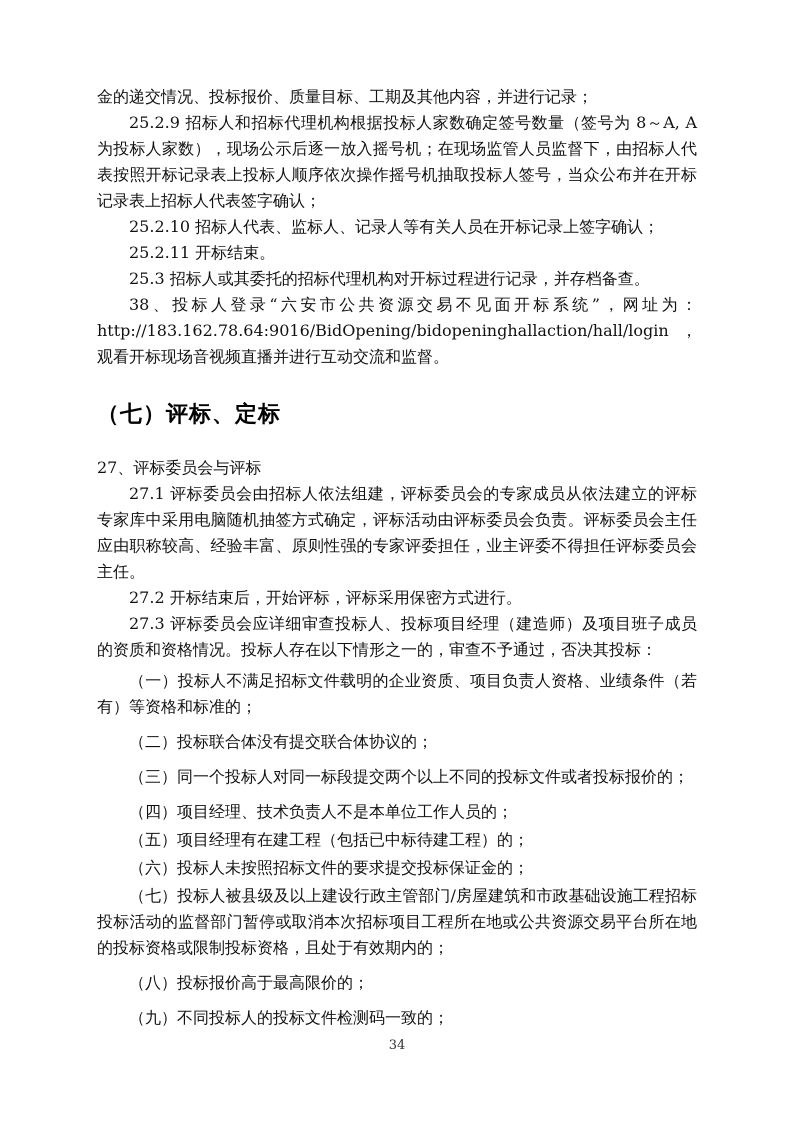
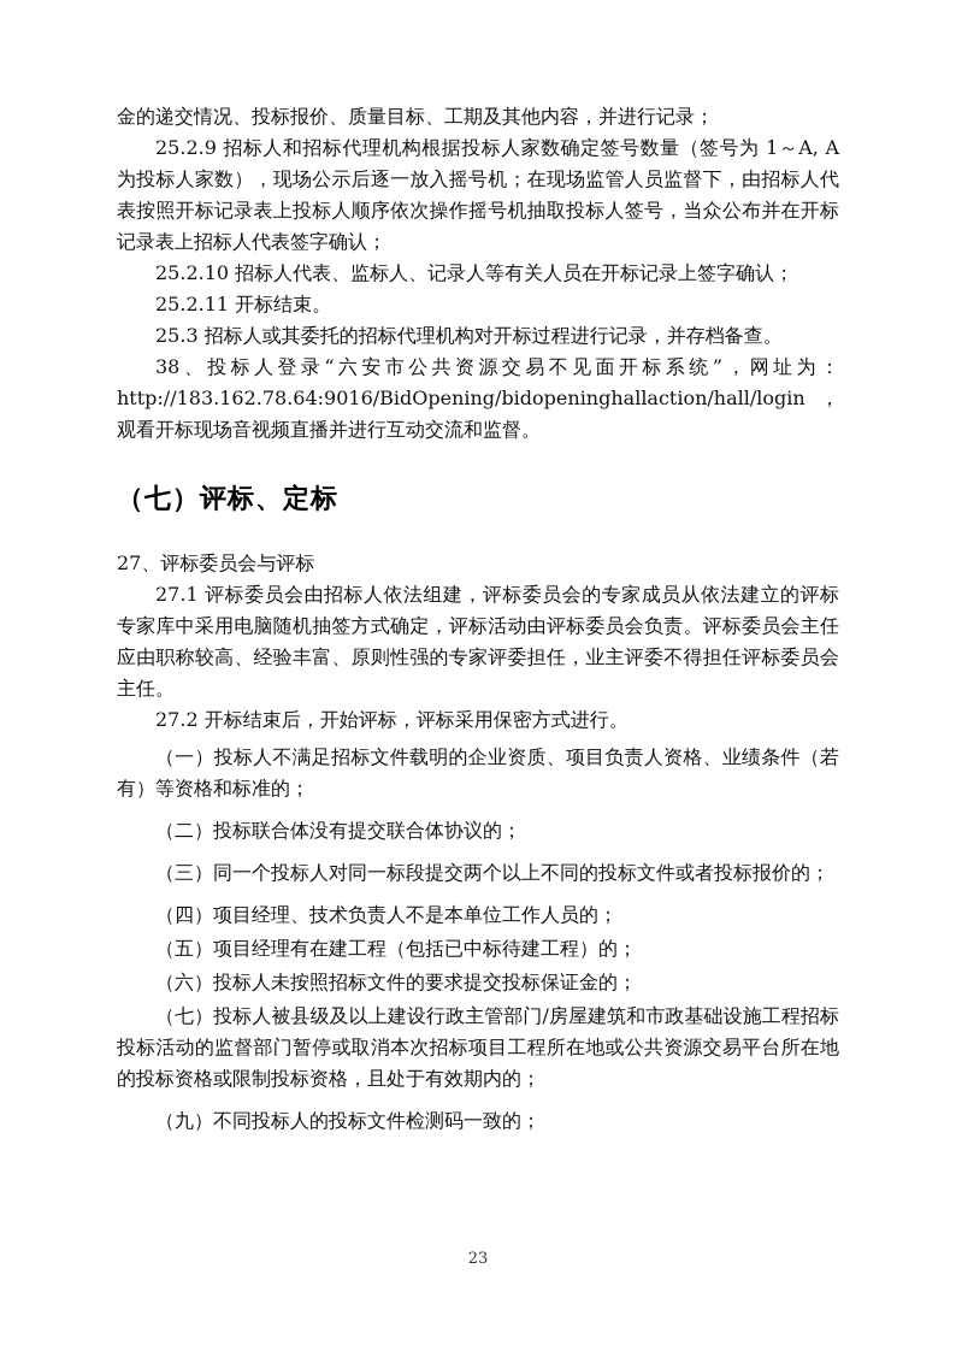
  金的递交情况、投标报价、质量目标、工期及其他内容，并进行记录；
- 25.2.9 招标人和招标代理机构根据投标人家数确定签号数量（签号为 8～A, A为投标人家数），现场公示后逐一放入摇号机；在现场监管人员监督下，由招标人代表按照开标记录表上投标人顺序依次操作摇号机抽取投标人签号，当众公布并在开标记录表上招标人代表签字确认；
+ 25.2.9 招标人和招标代理机构根据投标人家数确定签号数量（签号为 1～A, A为投标人家数），现场公示后逐一放入摇号机；在现场监管人员监督下，由招标人代表按照开标记录表上投标人顺序依次操作摇号机抽取投标人签号，当众公布并在开标记录表上招标人代表签字确认；
  25.2.10 招标人代表、监标人、记录人等有关人员在开标记录上签字确认；
  25.2.11 开标结束。
  25.3 招标人或其委托的招标代理机构对开标过程进行记录，并存档备查。
  38、投标人登录“六安市公共资源交易不见面开标系统”，网址为：http://183.162.78.64:9016/BidOpening/bidopeninghallaction/hall/login，观看开标现场音视频直播并进行互动交流和监督。
  （七）评标、定标
  27、评标委员会与评标
  27.1 评标委员会由招标人依法组建，评标委员会的专家成员从依法建立的评标专家库中采用电脑随机抽签方式确定，评标活动由评标委员会负责。评标委员会主任应由职称较高、经验丰富、原则性强的专家评委担任，业主评委不得担任评标委员会主任。
  27.2 开标结束后，开始评标，评标采用保密方式进行。
- 27.3 评标委员会应详细审查投标人、投标项目经理（建造师）及项目班子成员的资质和资格情况。投标人存在以下情形之一的，审查不予通过，否决其投标：
  （一）投标人不满足招标文件载明的企业资质、项目负责人资格、业绩条件（若有）等资格和标准的；
  （二）投标联合体没有提交联合体协议的；
  （三）同一个投标人对同一标段提交两个以上不同的投标文件或者投标报价的；
  （四）项目经理、技术负责人不是本单位工作人员的；
  （五）项目经理有在建工程（包括已中标待建工程）的；
  （六）投标人未按照招标文件的要求提交投标保证金的；
  （七）投标人被县级及以上建设行政主管部门/房屋建筑和市政基础设施工程招标投标活动的监督部门暂停或取消本次招标项目工程所在地或公共资源交易平台所在地的投标资格或限制投标资格，且处于有效期内的；
- （八）投标报价高于最高限价的；
  （九）不同投标人的投标文件检测码一致的；
- 34
+ 23
